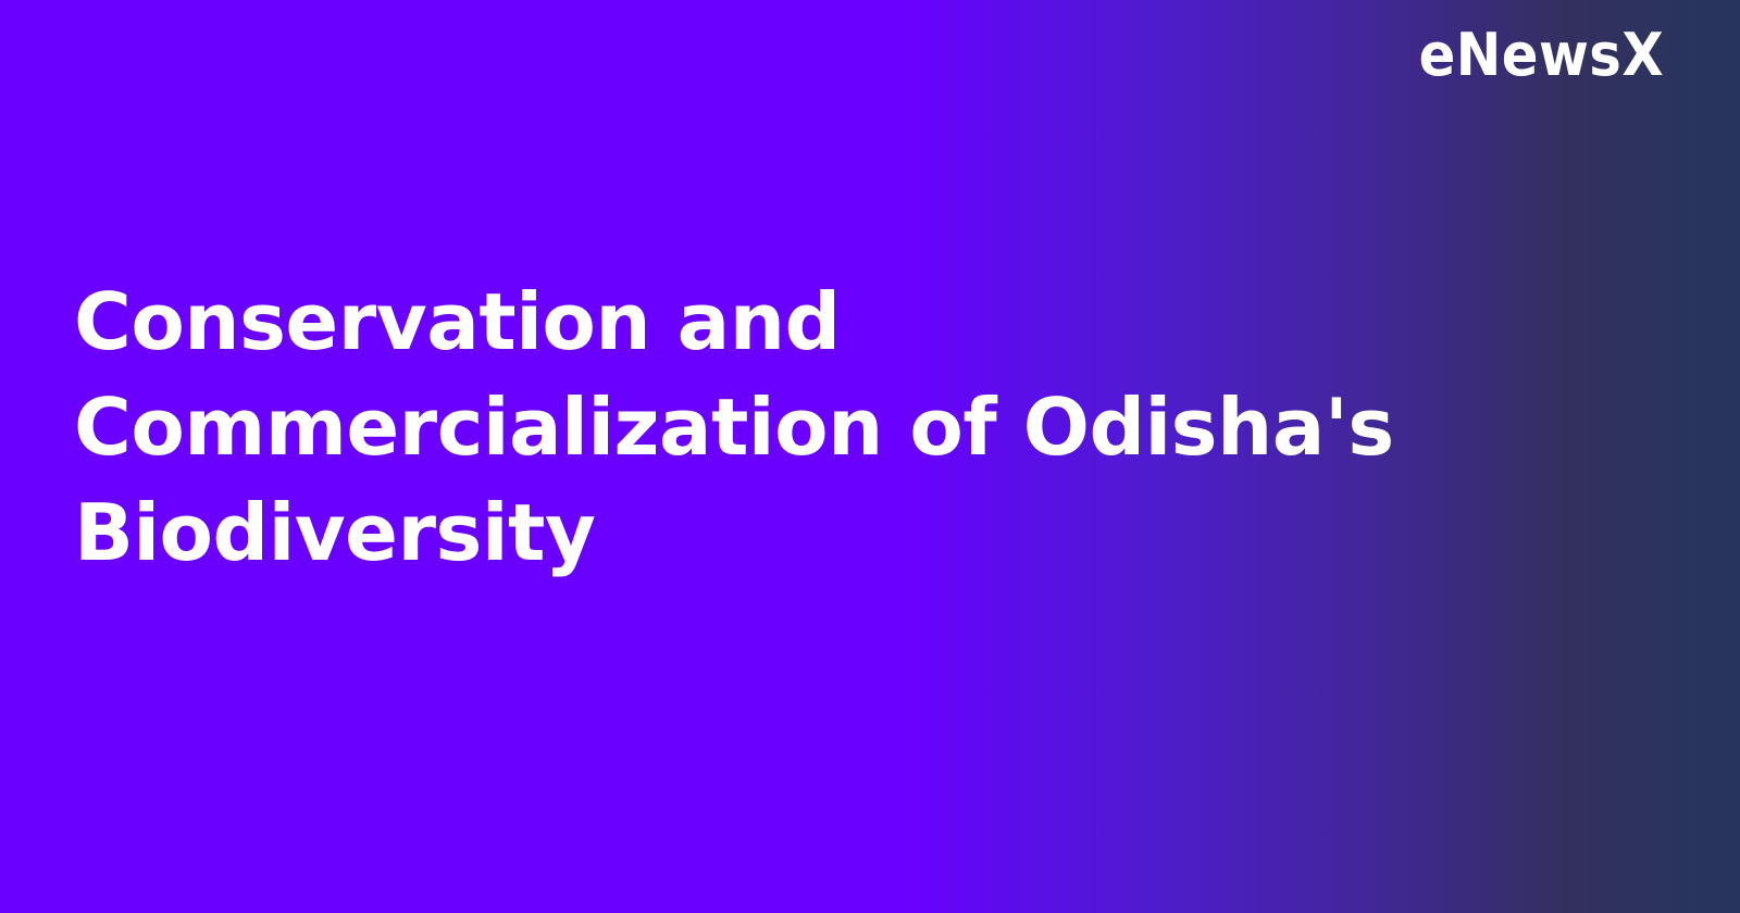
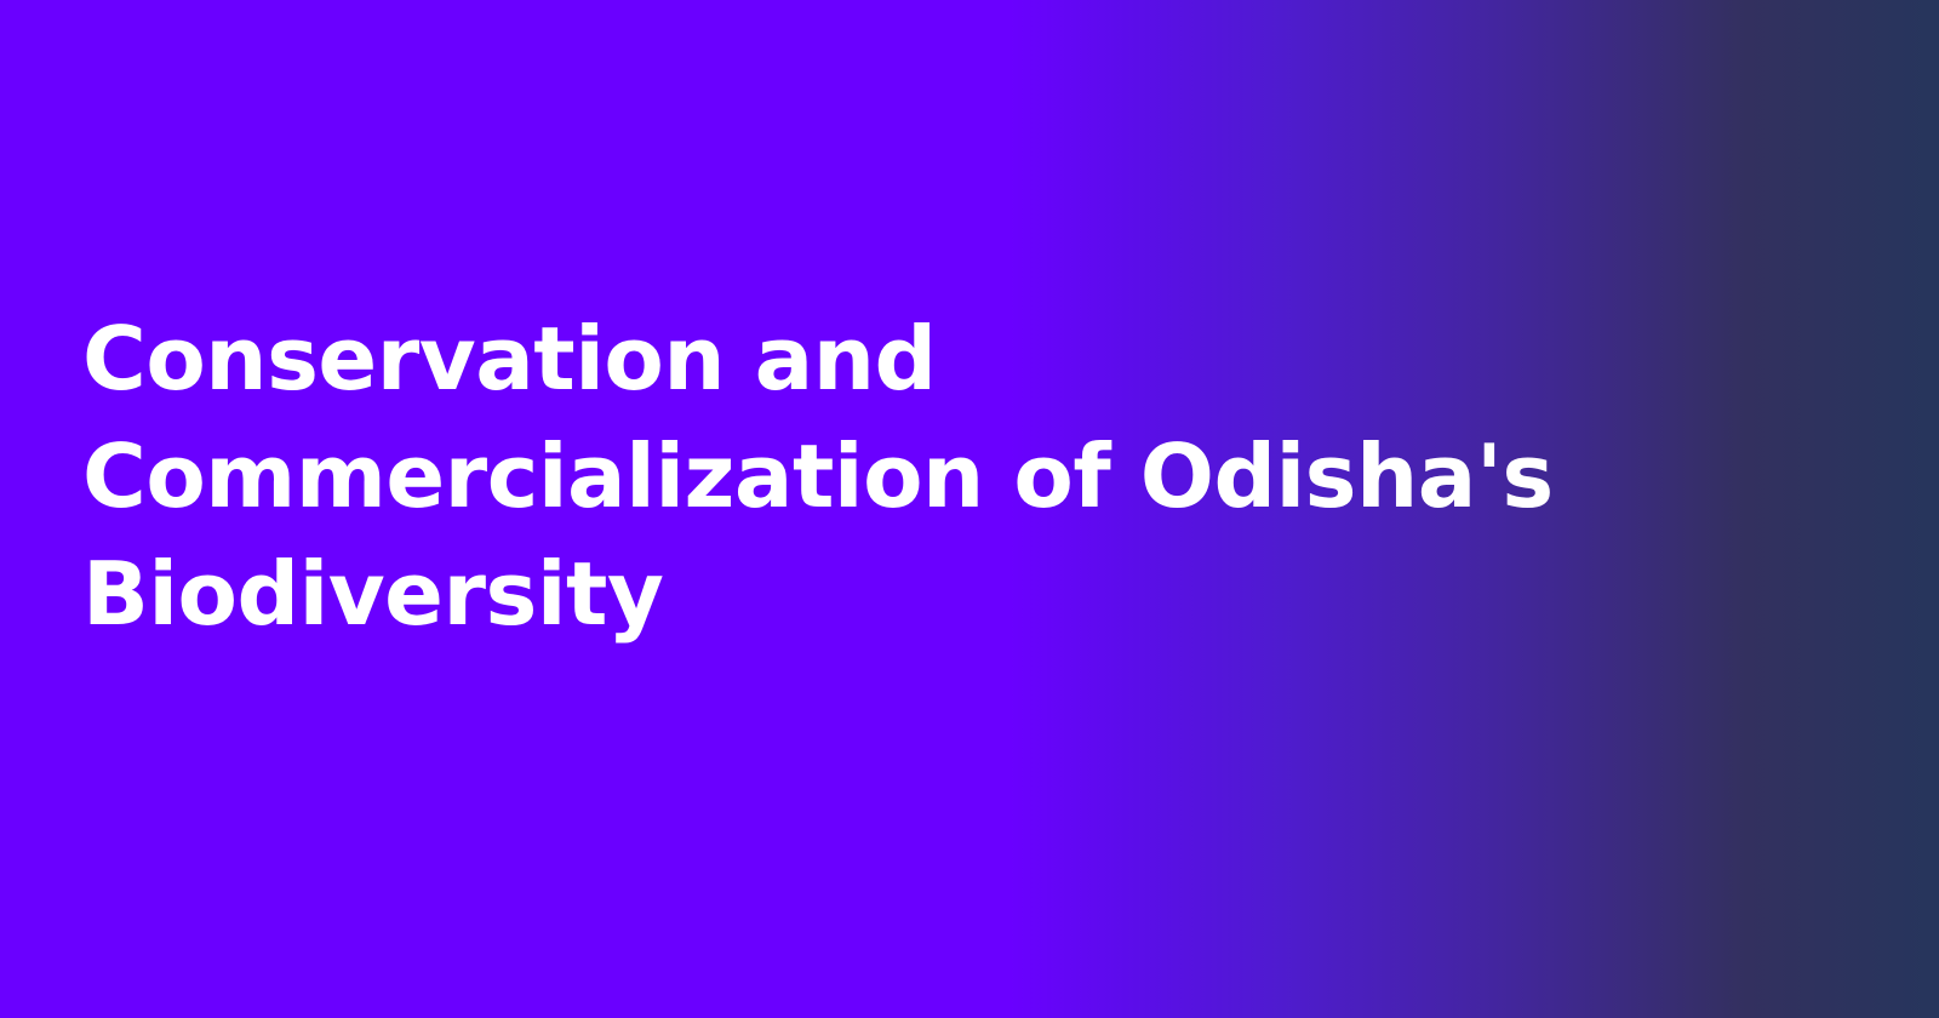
- eNewsX
  Conservation and
  Commercialization of Odisha's
  Biodiversity
